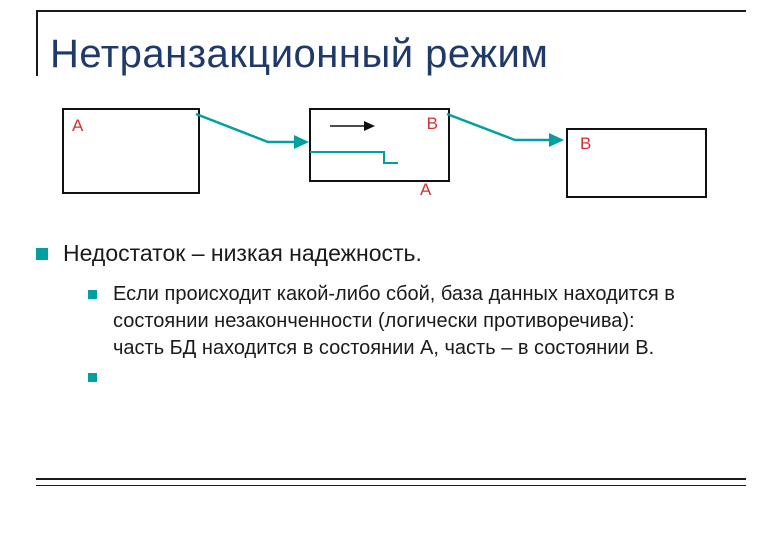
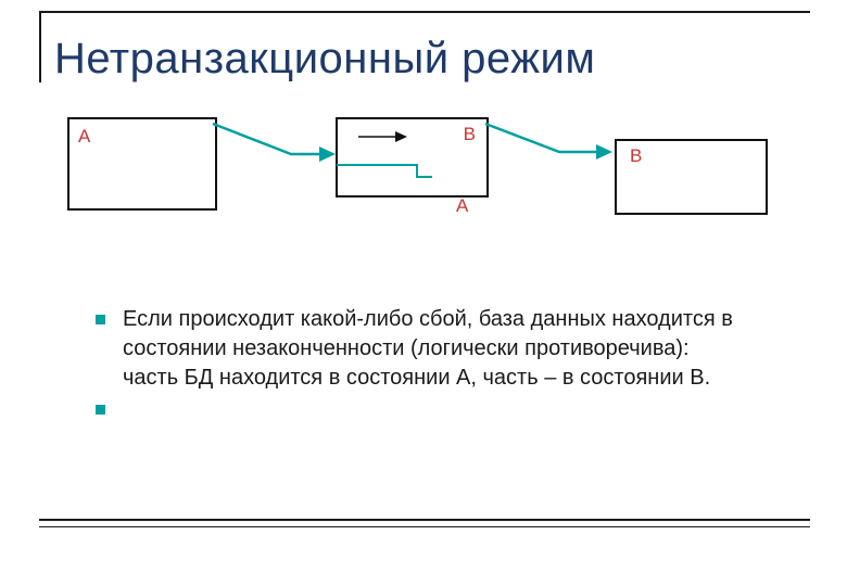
  Нетранзакционный режим
  A
  B
  A
  B
- Недостаток – низкая надежность.
  Если происходит какой-либо сбой, база данных находится в
  состоянии незаконченности (логически противоречива):
  часть БД находится в состоянии А, часть – в состоянии В.
